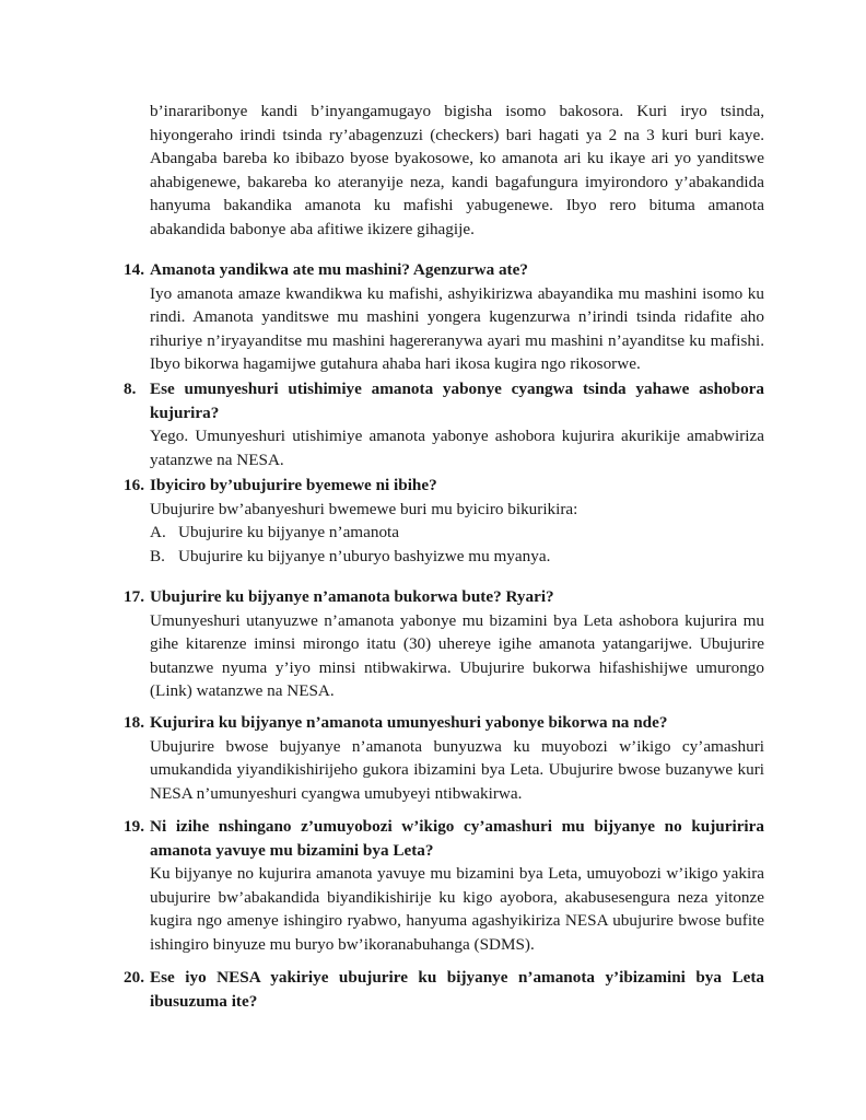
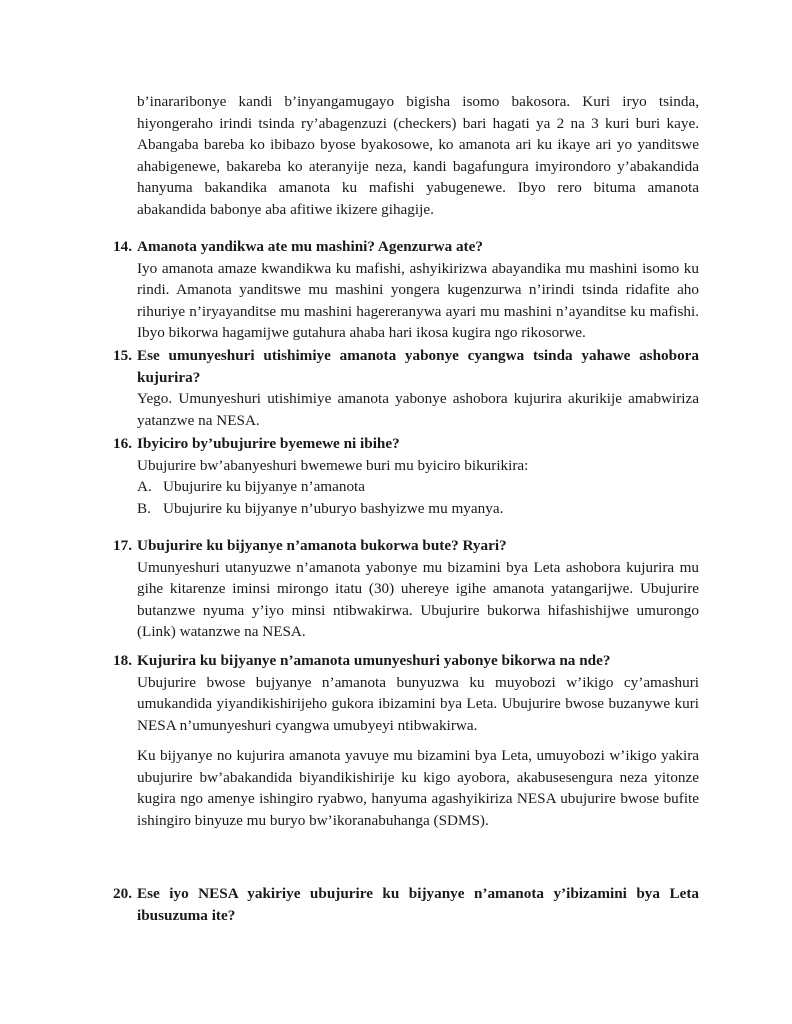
  b’inararibonye kandi b’inyangamugayo bigisha isomo bakosora. Kuri iryo tsinda, hiyongeraho irindi tsinda ry’abagenzuzi (checkers) bari hagati ya 2 na 3 kuri buri kaye. Abangaba bareba ko ibibazo byose byakosowe, ko amanota ari ku ikaye ari yo yanditswe ahabigenewe, bakareba ko ateranyije neza, kandi bagafungura imyirondoro y’abakandida hanyuma bakandika amanota ku mafishi yabugenewe. Ibyo rero bituma amanota abakandida babonye aba afitiwe ikizere gihagije.
  14.
  Amanota yandikwa ate mu mashini? Agenzurwa ate?
  Iyo amanota amaze kwandikwa ku mafishi, ashyikirizwa abayandika mu mashini isomo ku rindi. Amanota yanditswe mu mashini yongera kugenzurwa n’irindi tsinda ridafite aho rihuriye n’iryayanditse mu mashini hagereranywa ayari mu mashini n’ayanditse ku mafishi. Ibyo bikorwa hagamijwe gutahura ahaba hari ikosa kugira ngo rikosorwe.
- 8.
+ 15.
  Ese umunyeshuri utishimiye amanota yabonye cyangwa tsinda yahawe ashobora kujurira?
  Yego. Umunyeshuri utishimiye amanota yabonye ashobora kujurira akurikije amabwiriza yatanzwe na NESA.
  16.
  Ibyiciro by’ubujurire byemewe ni ibihe?
  Ubujurire bw’abanyeshuri bwemewe buri mu byiciro bikurikira:
  A.
  Ubujurire ku bijyanye n’amanota
  B.
  Ubujurire ku bijyanye n’uburyo bashyizwe mu myanya.
  17.
  Ubujurire ku bijyanye n’amanota bukorwa bute? Ryari?
  Umunyeshuri utanyuzwe n’amanota yabonye mu bizamini bya Leta ashobora kujurira mu gihe kitarenze iminsi mirongo itatu (30) uhereye igihe amanota yatangarijwe. Ubujurire butanzwe nyuma y’iyo minsi ntibwakirwa. Ubujurire bukorwa hifashishijwe umurongo (Link) watanzwe na NESA.
  18.
  Kujurira ku bijyanye n’amanota umunyeshuri yabonye bikorwa na nde?
  Ubujurire bwose bujyanye n’amanota bunyuzwa ku muyobozi w’ikigo cy’amashuri umukandida yiyandikishirijeho gukora ibizamini bya Leta. Ubujurire bwose buzanywe kuri NESA n’umunyeshuri cyangwa umubyeyi ntibwakirwa.
- 19.
- Ni izihe nshingano z’umuyobozi w’ikigo cy’amashuri mu bijyanye no kujuririra amanota yavuye mu bizamini bya Leta?
  Ku bijyanye no kujurira amanota yavuye mu bizamini bya Leta, umuyobozi w’ikigo yakira ubujurire bw’abakandida biyandikishirije ku kigo ayobora, akabusesengura neza yitonze kugira ngo amenye ishingiro ryabwo, hanyuma agashyikiriza NESA ubujurire bwose bufite ishingiro binyuze mu buryo bw’ikoranabuhanga (SDMS).
  20.
  Ese iyo NESA yakiriye ubujurire ku bijyanye n’amanota y’ibizamini bya Leta ibusuzuma ite?
